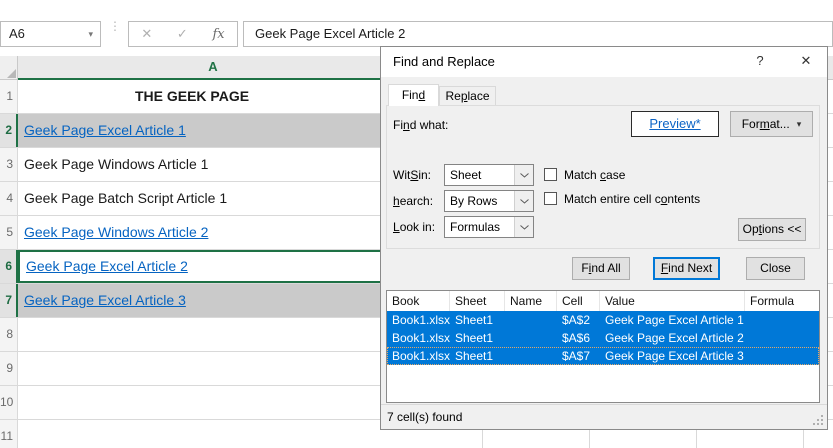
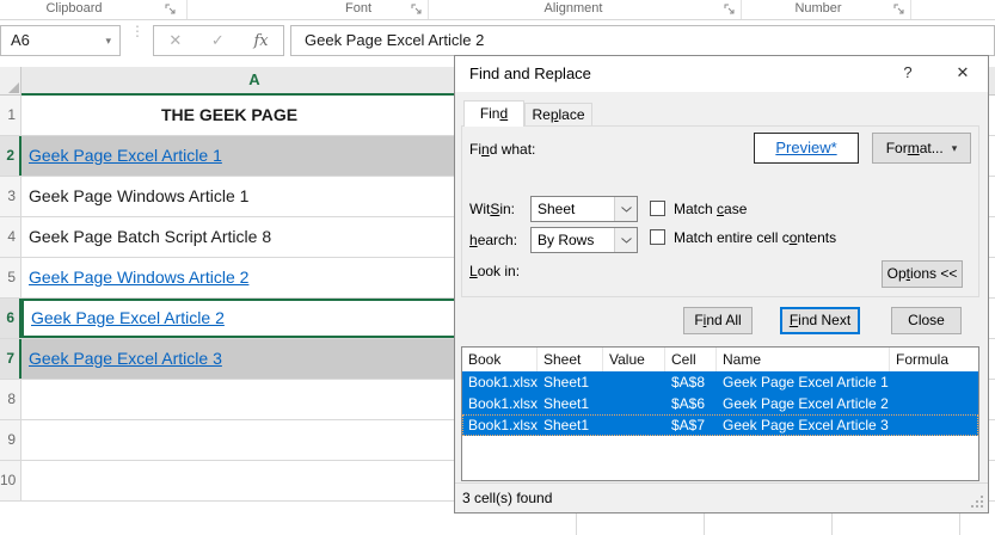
+ Clipboard
+ Font
+ Alignment
+ Number
  A6
  ▾
  ⋮
  ✕
  ✓
  fx
  Geek Page Excel Article 2
  A
  1
  THE GEEK PAGE
  2
  Geek Page Excel Article 1
  3
  Geek Page Windows Article 1
  4
- Geek Page Batch Script Article 1
+ Geek Page Batch Script Article 8
  5
  Geek Page Windows Article 2
  6
  Geek Page Excel Article 2
  7
  Geek Page Excel Article 3
  8
  9
  10
- 11
  Find and Replace
  ?
  ✕
  Find
  Replace
  Find what:
  Preview*
  Format...
  ▾
  WitSin:
  Sheet
  hearch:
  By Rows
  Look in:
- Formulas
  Match case
  Match entire cell contents
  Options <<
  Find All
  Find Next
  Close
  Book
  Sheet
- Name
+ Value
  Cell
- Value
+ Name
  Formula
  Book1.xlsx
  Sheet1
- $A$2
+ $A$8
  Geek Page Excel Article 1
  Book1.xlsx
  Sheet1
  $A$6
  Geek Page Excel Article 2
  Book1.xlsx
  Sheet1
  $A$7
  Geek Page Excel Article 3
- 7 cell(s) found
+ 3 cell(s) found
